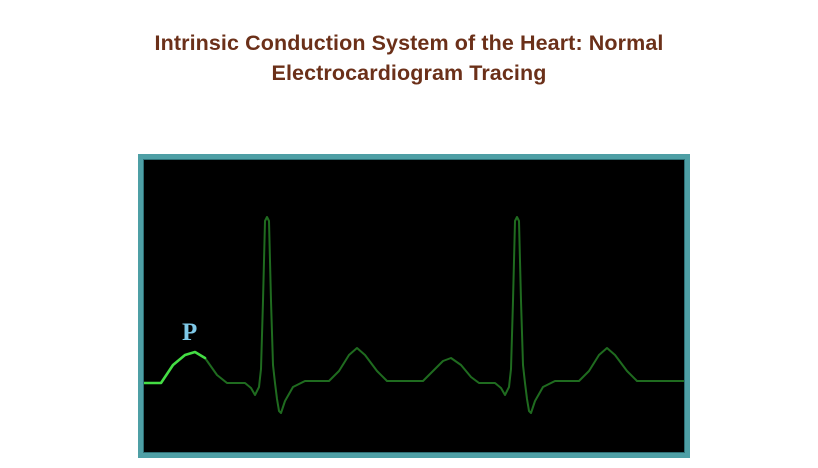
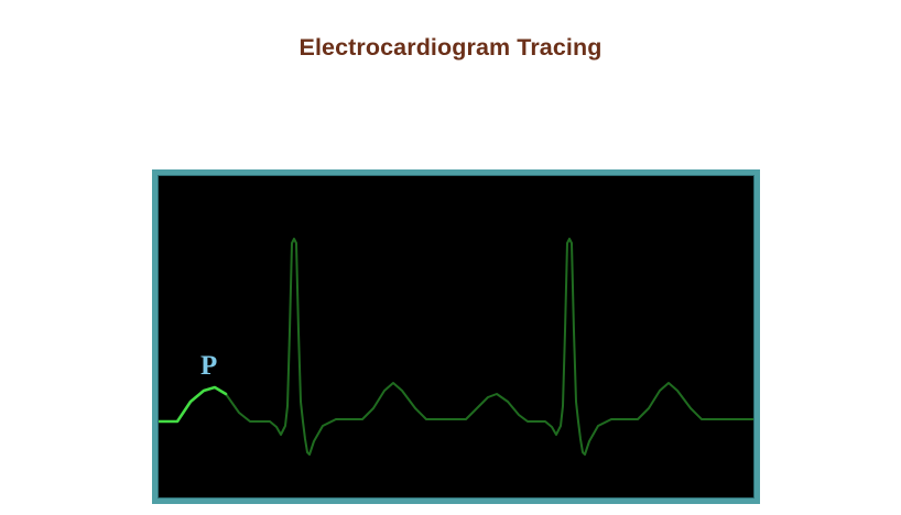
- Intrinsic Conduction System of the Heart: Normal
  Electrocardiogram Tracing
  P
